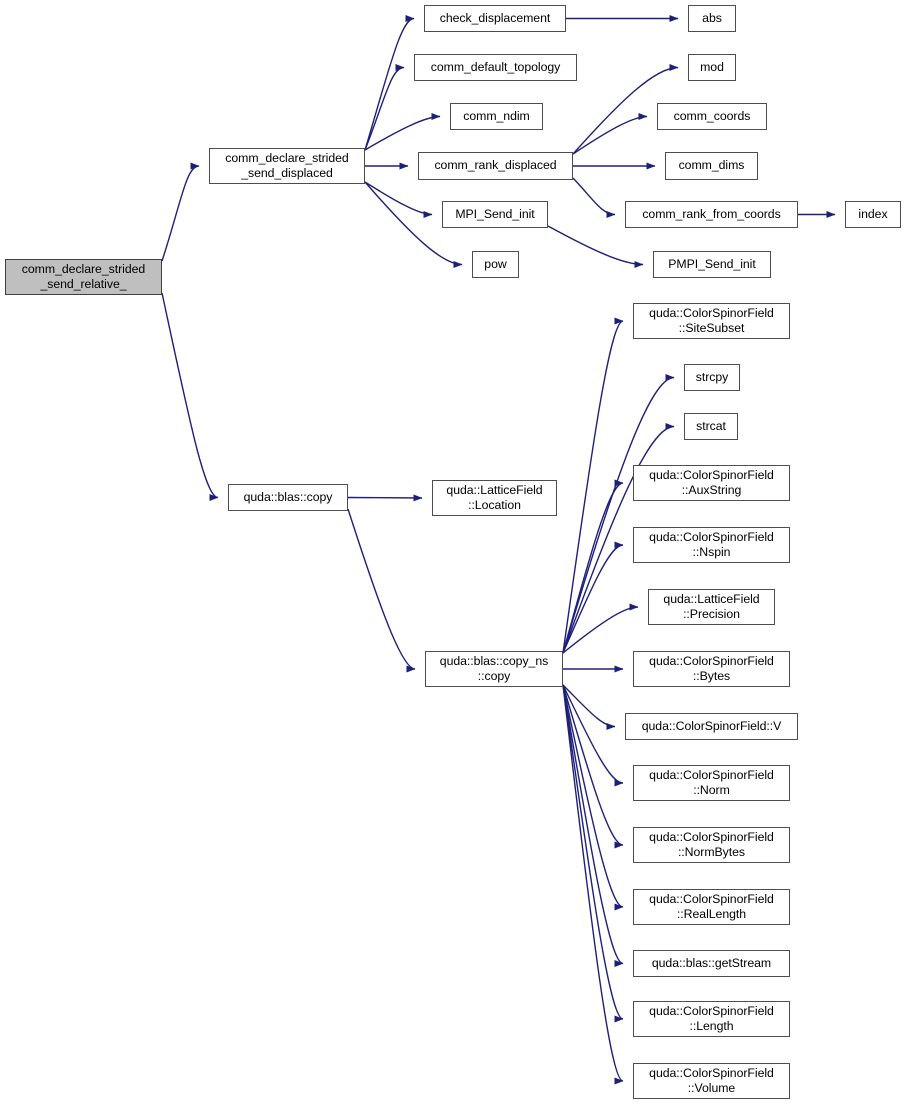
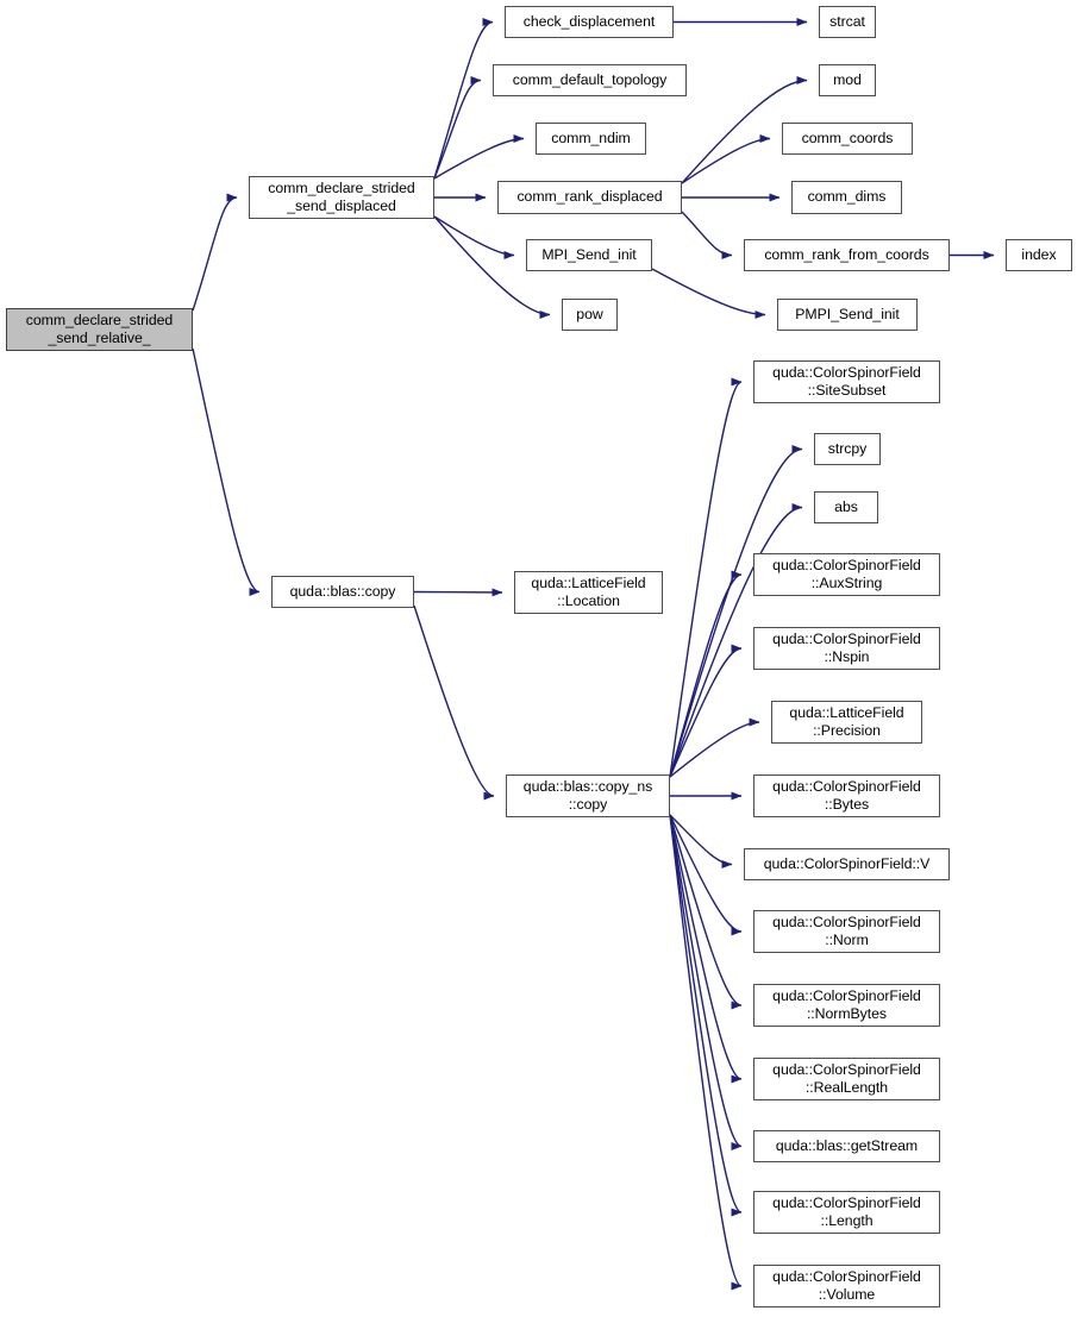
  comm_declare_strided
  _send_relative_
  comm_declare_strided
  _send_displaced
  check_displacement
- abs
+ strcat
  comm_default_topology
  mod
  comm_ndim
  comm_coords
  comm_rank_displaced
  comm_dims
  MPI_Send_init
  comm_rank_from_coords
  index
  pow
  PMPI_Send_init
  quda::ColorSpinorField
  ::SiteSubset
  strcpy
- strcat
+ abs
  quda::ColorSpinorField
  ::AuxString
  quda::ColorSpinorField
  ::Nspin
  quda::LatticeField
  ::Precision
  quda::ColorSpinorField
  ::Bytes
  quda::ColorSpinorField::V
  quda::ColorSpinorField
  ::Norm
  quda::ColorSpinorField
  ::NormBytes
  quda::ColorSpinorField
  ::RealLength
  quda::blas::getStream
  quda::ColorSpinorField
  ::Length
  quda::ColorSpinorField
  ::Volume
  quda::blas::copy
  quda::LatticeField
  ::Location
  quda::blas::copy_ns
  ::copy
